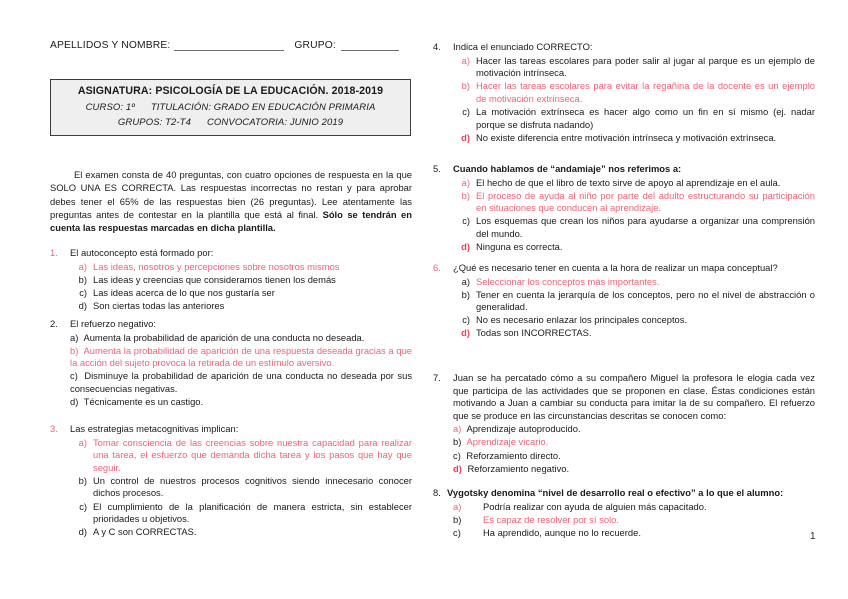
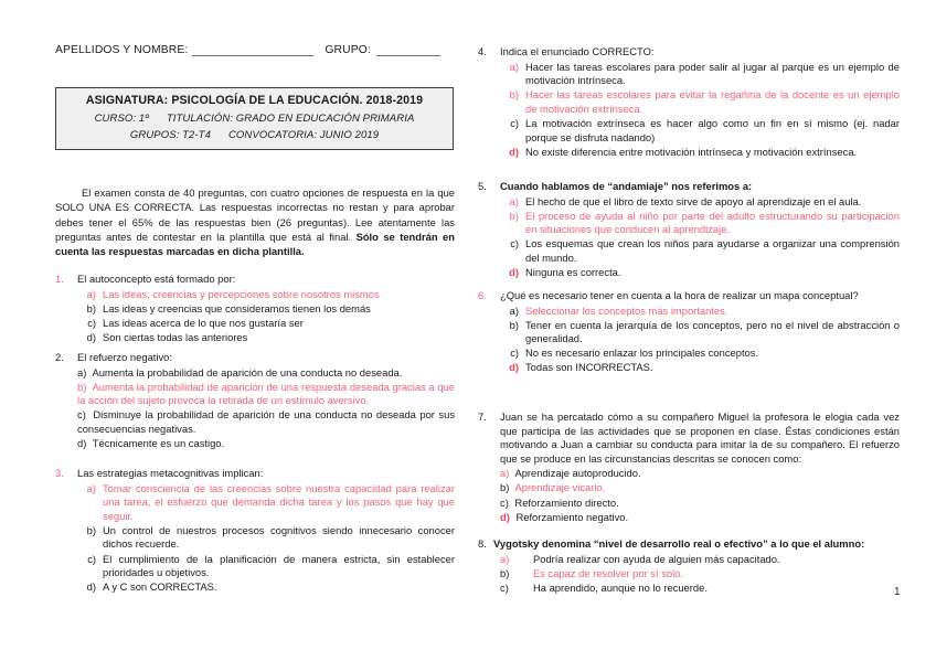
  APELLIDOS Y NOMBRE: GRUPO:
  ASIGNATURA: PSICOLOGÍA DE LA EDUCACIÓN. 2018-2019
  CURSO: 1º TITULACIÓN: GRADO EN EDUCACIÓN PRIMARIA
  GRUPOS: T2-T4 CONVOCATORIA: JUNIO 2019
  El examen consta de 40 preguntas, con cuatro opciones de respuesta en la que SOLO UNA ES CORRECTA. Las respuestas incorrectas no restan y para aprobar debes tener el 65% de las respuestas bien (26 preguntas). Lee atentamente las preguntas antes de contestar en la plantilla que está al final. Sólo se tendrán en cuenta las respuestas marcadas en dicha plantilla.
  1.
  El autoconcepto está formado por:
  a)
- Las ideas, nosotros y percepciones sobre nosotros mismos
+ Las ideas, creencias y percepciones sobre nosotros mismos
  b)
  Las ideas y creencias que consideramos tienen los demás
  c)
  Las ideas acerca de lo que nos gustaría ser
  d)
  Son ciertas todas las anteriores
  2.
  El refuerzo negativo:
  a) Aumenta la probabilidad de aparición de una conducta no deseada.
  b) Aumenta la probabilidad de aparición de una respuesta deseada gracias a que la acción del sujeto provoca la retirada de un estímulo aversivo.
  c) Disminuye la probabilidad de aparición de una conducta no deseada por sus consecuencias negativas.
  d) Técnicamente es un castigo.
  3.
  Las estrategias metacognitivas implican:
  a)
  Tomar consciencia de las creencias sobre nuestra capacidad para realizar una tarea, el esfuerzo que demanda dicha tarea y los pasos que hay que seguir.
  b)
- Un control de nuestros procesos cognitivos siendo innecesario conocer dichos procesos.
+ Un control de nuestros procesos cognitivos siendo innecesario conocer dichos recuerde.
  c)
  El cumplimiento de la planificación de manera estricta, sin establecer prioridades u objetivos.
  d)
  A y C son CORRECTAS.
  4.
  Indica el enunciado CORRECTO:
  a)
  Hacer las tareas escolares para poder salir al jugar al parque es un ejemplo de motivación intrínseca.
  b)
  Hacer las tareas escolares para evitar la regañina de la docente es un ejemplo de motivación extrínseca.
  c)
  La motivación extrínseca es hacer algo como un fin en sí mismo (ej. nadar porque se disfruta nadando)
  d)
  No existe diferencia entre motivación intrínseca y motivación extrínseca.
  5.
  Cuando hablamos de “andamiaje” nos referimos a:
  a)
  El hecho de que el libro de texto sirve de apoyo al aprendizaje en el aula.
  b)
  El proceso de ayuda al niño por parte del adulto estructurando su participación en situaciones que conducen al aprendizaje.
  c)
  Los esquemas que crean los niños para ayudarse a organizar una comprensión del mundo.
  d)
  Ninguna es correcta.
  6.
  ¿Qué es necesario tener en cuenta a la hora de realizar un mapa conceptual?
  a)
  Seleccionar los conceptos más importantes.
  b)
  Tener en cuenta la jerarquía de los conceptos, pero no el nivel de abstracción o generalidad.
  c)
  No es necesario enlazar los principales conceptos.
  d)
  Todas son INCORRECTAS.
  7.
  Juan se ha percatado cómo a su compañero Miguel la profesora le elogia cada vez que participa de las actividades que se proponen en clase. Éstas condiciones están motivando a Juan a cambiar su conducta para imitar la de su compañero. El refuerzo que se produce en las circunstancias descritas se conocen como:
  a) Aprendizaje autoproducido.
  b) Aprendizaje vicario.
  c) Reforzamiento directo.
  d) Reforzamiento negativo.
  8.
  Vygotsky denomina “nivel de desarrollo real o efectivo” a lo que el alumno:
  a)
  Podría realizar con ayuda de alguien más capacitado.
  b)
  Es capaz de resolver por sí solo.
  c)
  Ha aprendido, aunque no lo recuerde.
  1
